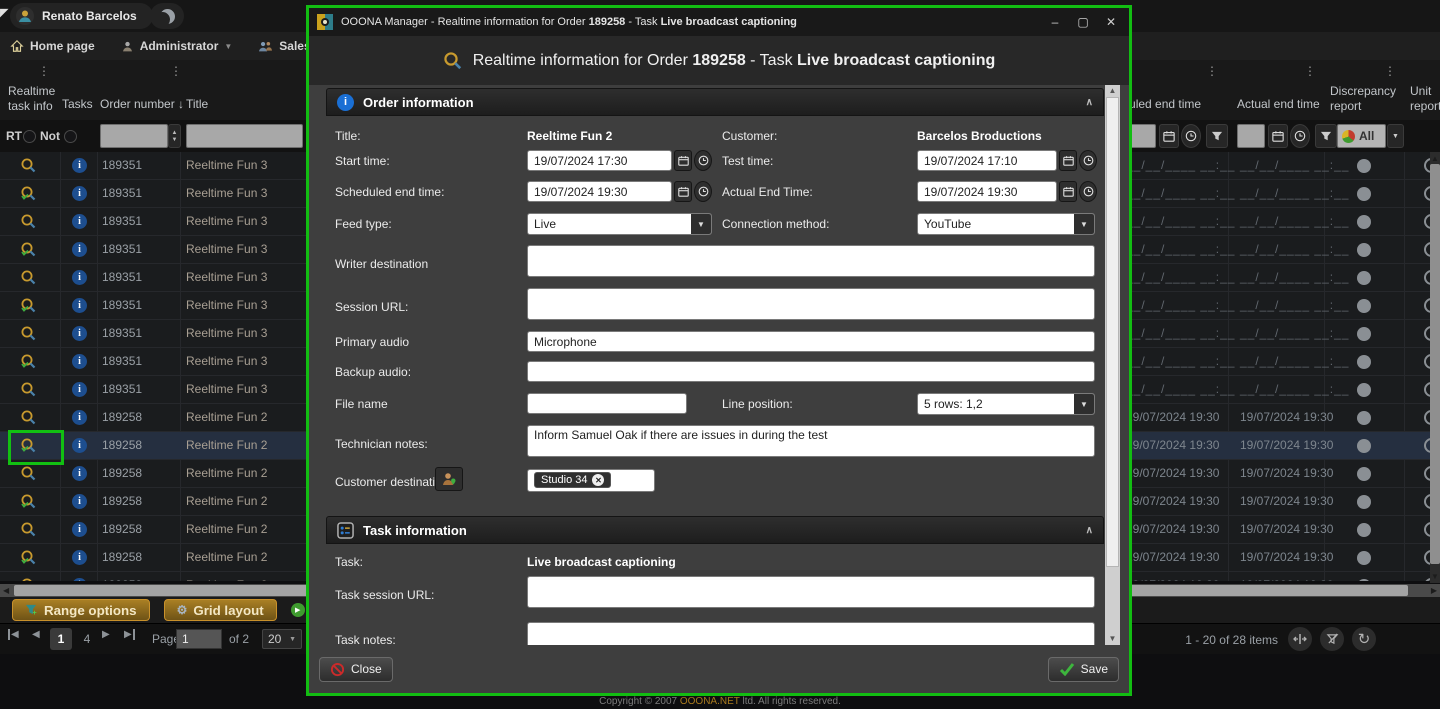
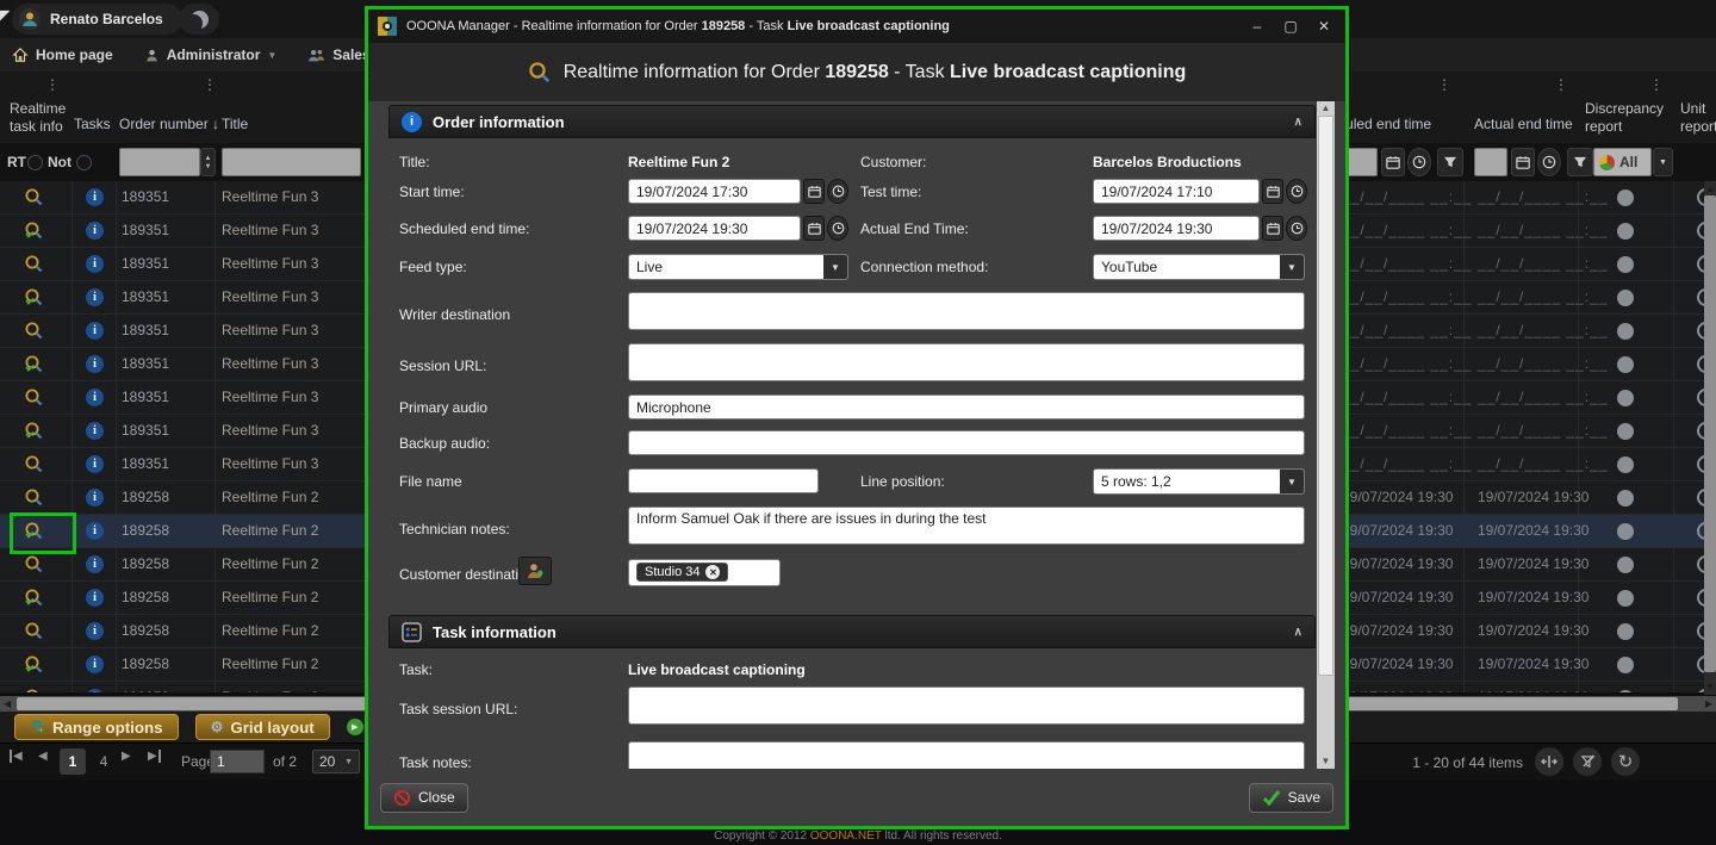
  ◤
  Renato Barcelos
  Home page
  Administrator
  ▼
  Sale
  ⋮
  ⋮
  ⋮
  ⋮
  ⋮
  Realtime task info
  Tasks
  Order number ↓
  Title
  Actual end time
  Discrepancy report
  Unit repor
  RT
  Not
  All
  i
  189351
  Reeltime Fun 3
  _/__/____ __:__
  __/__/____ __:__
  i
  189351
  Reeltime Fun 3
  _/__/____ __:__
  __/__/____ __:__
  i
  189351
  Reeltime Fun 3
  _/__/____ __:__
  __/__/____ __:__
  i
  189351
  Reeltime Fun 3
  _/__/____ __:__
  __/__/____ __:__
  i
  189351
  Reeltime Fun 3
  _/__/____ __:__
  __/__/____ __:__
  i
  189351
  Reeltime Fun 3
  _/__/____ __:__
  __/__/____ __:__
  i
  189351
  Reeltime Fun 3
  _/__/____ __:__
  __/__/____ __:__
  i
  189351
  Reeltime Fun 3
  _/__/____ __:__
  __/__/____ __:__
  i
  189351
  Reeltime Fun 3
  _/__/____ __:__
  __/__/____ __:__
  i
  189258
  Reeltime Fun 2
  9/07/2024 19:30
  19/07/2024 19:30
  i
  189258
  Reeltime Fun 2
  9/07/2024 19:30
  19/07/2024 19:30
  i
  189258
  Reeltime Fun 2
  9/07/2024 19:30
  19/07/2024 19:30
  i
  189258
  Reeltime Fun 2
  9/07/2024 19:30
  19/07/2024 19:30
  i
  189258
  Reeltime Fun 2
  9/07/2024 19:30
  19/07/2024 19:30
  i
  189258
  Reeltime Fun 2
  9/07/2024 19:30
  19/07/2024 19:30
  ◀
  ▶
  +
  Range options
  ⚙
  Grid layout
  ◀
  ◀
  1
  4
  ▶
  ▶
  Pag
  1
  of 2
  20
- 1 - 20 of 28 items
+ 1 - 20 of 44 items
  ↻
  OOONA Manager - Realtime information for Order 189258 - Task Live broadcast captioning
  –
  ▢
  ✕
  Realtime information for Order 189258 - Task Live broadcast captioning
  i
  Order information
  ∧
  Title:
  Reeltime Fun 2
  Customer:
  Barcelos Broductions
  Start time:
  19/07/2024 17:30
  Test time:
  19/07/2024 17:10
  Scheduled end time:
  19/07/2024 19:30
  Actual End Time:
  19/07/2024 19:30
  Feed type:
  Live
  ▼
  Connection method:
  YouTube
  ▼
  Writer destination
  Session URL:
  Primary audio
  Microphone
  Backup audio:
  File name
  Line position:
  5 rows: 1,2
  ▼
  Technician notes:
  Inform Samuel Oak if there are issues in during the test
  Customer destinati
  Studio 34
  ✕
  Task information
  ∧
  Task:
  Live broadcast captioning
  Task session URL:
  Task notes:
  ▲
  ▼
  Close
  Save
- Copyright © 2007 OOONA.NET ltd. All rights reserved.
+ Copyright © 2012 OOONA.NET ltd. All rights reserved.
